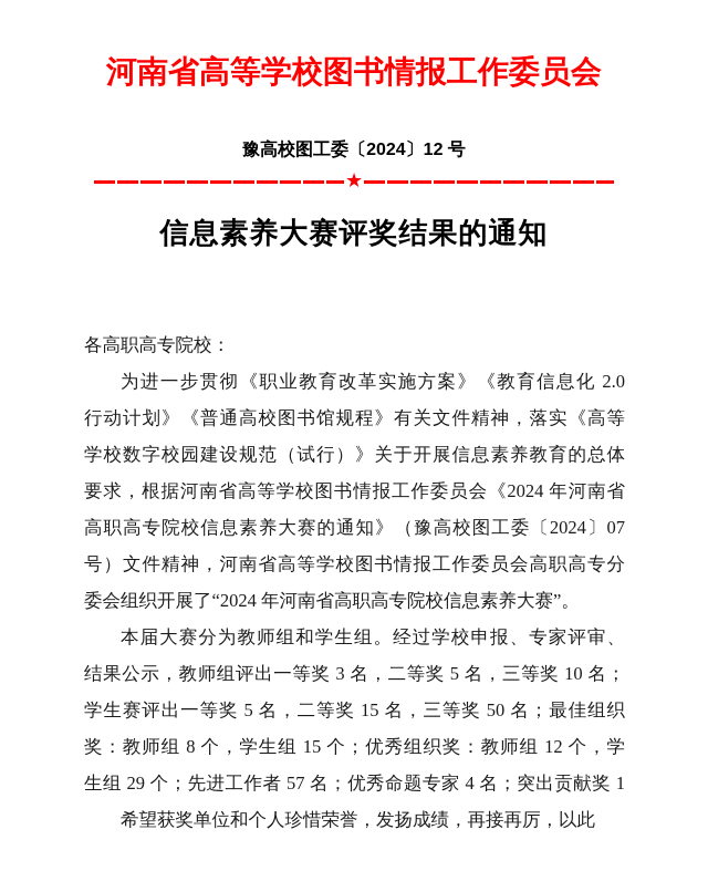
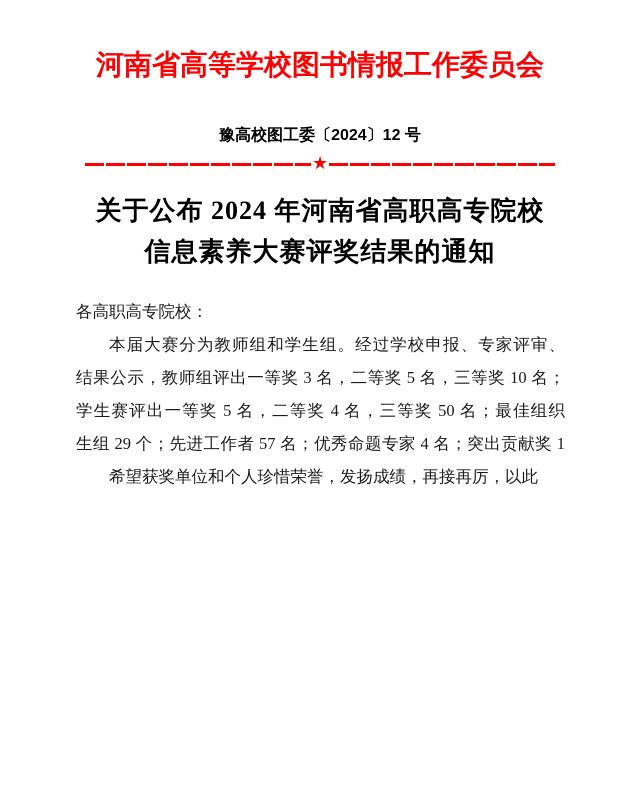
  河南省高等学校图书情报工作委员会
  豫高校图工委〔2024〕12 号
  ★
+ 关于公布 2024 年河南省高职高专院校
  信息素养大赛评奖结果的通知
  各高职高专院校：
- 为进一步贯彻《职业教育改革实施方案》《教育信息化 2.0
- 行动计划》《普通高校图书馆规程》有关文件精神，落实《高等
- 学校数字校园建设规范（试行）》关于开展信息素养教育的总体
- 要求，根据河南省高等学校图书情报工作委员会《2024 年河南省
- 高职高专院校信息素养大赛的通知》（豫高校图工委〔2024〕07
- 号）文件精神，河南省高等学校图书情报工作委员会高职高专分
- 委会组织开展了“2024 年河南省高职高专院校信息素养大赛”。
  本届大赛分为教师组和学生组。经过学校申报、专家评审、
  结果公示，教师组评出一等奖 3 名，二等奖 5 名，三等奖 10 名；
- 学生赛评出一等奖 5 名，二等奖 15 名，三等奖 50 名；最佳组织
+ 学生赛评出一等奖 5 名，二等奖 4 名，三等奖 50 名；最佳组织
- 奖：教师组 8 个，学生组 15 个；优秀组织奖：教师组 12 个，学
  生组 29 个；先进工作者 57 名；优秀命题专家 4 名；突出贡献奖 1
  希望获奖单位和个人珍惜荣誉，发扬成绩，再接再厉，以此
